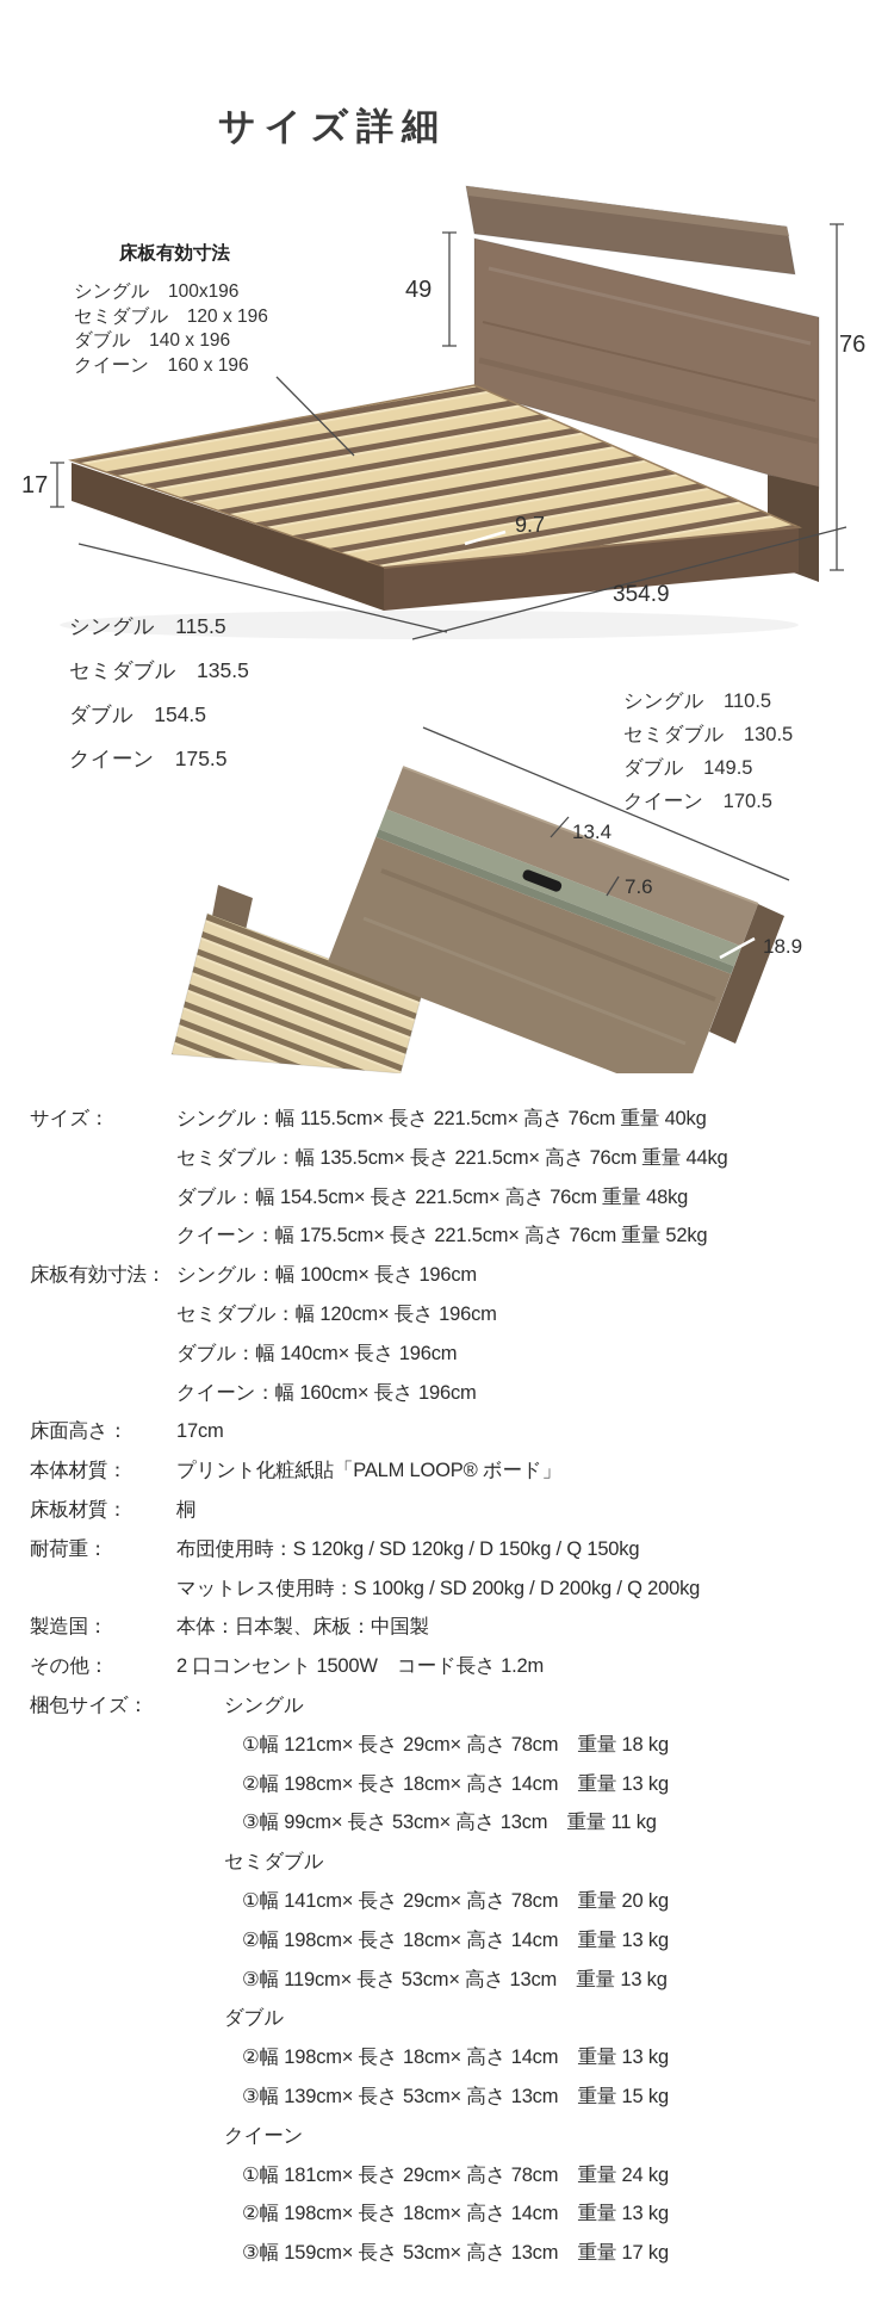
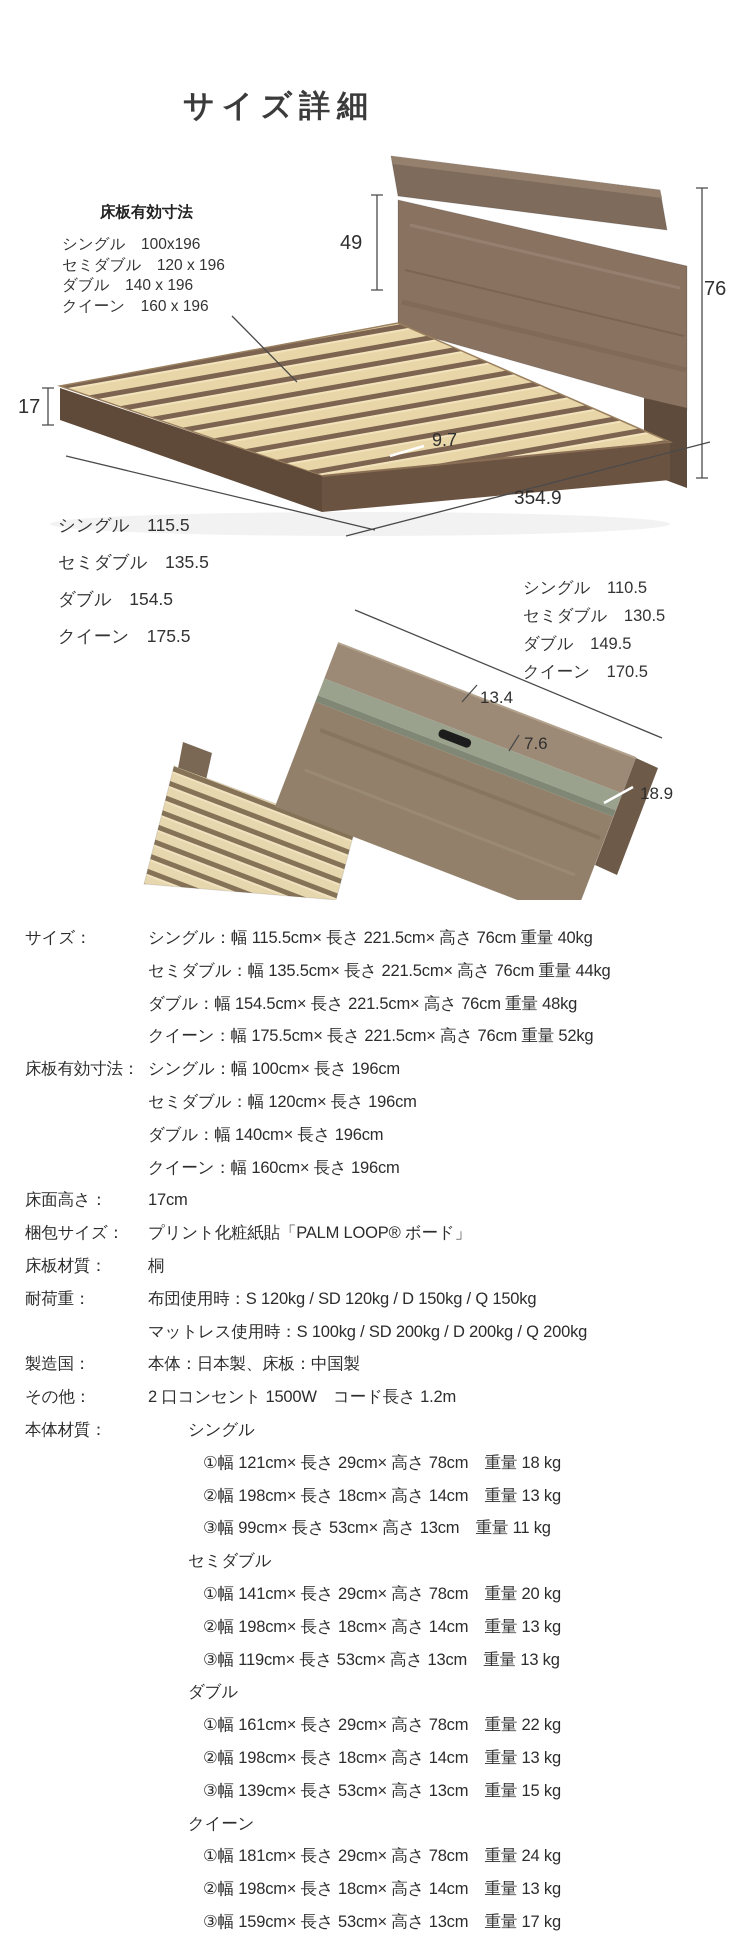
  サイズ詳細
  床板有効寸法
  シングル 100x196
  セミダブル 120 x 196
  ダブル 140 x 196
  クイーン 160 x 196
  49
  76
  17
  9.7
  354.9
  シングル 115.5
  セミダブル 135.5
  ダブル 154.5
  クイーン 175.5
  シングル 110.5
  セミダブル 130.5
  ダブル 149.5
  クイーン 170.5
  13.4
  7.6
  18.9
  サイズ：
  シングル：幅 115.5cm× 長さ 221.5cm× 高さ 76cm 重量 40kg
  セミダブル：幅 135.5cm× 長さ 221.5cm× 高さ 76cm 重量 44kg
  ダブル：幅 154.5cm× 長さ 221.5cm× 高さ 76cm 重量 48kg
  クイーン：幅 175.5cm× 長さ 221.5cm× 高さ 76cm 重量 52kg
  床板有効寸法：
  シングル：幅 100cm× 長さ 196cm
  セミダブル：幅 120cm× 長さ 196cm
  ダブル：幅 140cm× 長さ 196cm
  クイーン：幅 160cm× 長さ 196cm
  床面高さ：
  17cm
- 本体材質：
+ 梱包サイズ：
  プリント化粧紙貼「PALM LOOP® ボード」
  床板材質：
  桐
  耐荷重：
  布団使用時：S 120kg / SD 120kg / D 150kg / Q 150kg
  マットレス使用時：S 100kg / SD 200kg / D 200kg / Q 200kg
  製造国：
  本体：日本製、床板：中国製
  その他：
  2 口コンセント 1500W コード長さ 1.2m
- 梱包サイズ：
+ 本体材質：
  シングル
  ①幅 121cm× 長さ 29cm× 高さ 78cm 重量 18 kg
  ②幅 198cm× 長さ 18cm× 高さ 14cm 重量 13 kg
  ③幅 99cm× 長さ 53cm× 高さ 13cm 重量 11 kg
  セミダブル
  ①幅 141cm× 長さ 29cm× 高さ 78cm 重量 20 kg
  ②幅 198cm× 長さ 18cm× 高さ 14cm 重量 13 kg
  ③幅 119cm× 長さ 53cm× 高さ 13cm 重量 13 kg
  ダブル
+ ①幅 161cm× 長さ 29cm× 高さ 78cm 重量 22 kg
  ②幅 198cm× 長さ 18cm× 高さ 14cm 重量 13 kg
  ③幅 139cm× 長さ 53cm× 高さ 13cm 重量 15 kg
  クイーン
  ①幅 181cm× 長さ 29cm× 高さ 78cm 重量 24 kg
  ②幅 198cm× 長さ 18cm× 高さ 14cm 重量 13 kg
  ③幅 159cm× 長さ 53cm× 高さ 13cm 重量 17 kg
